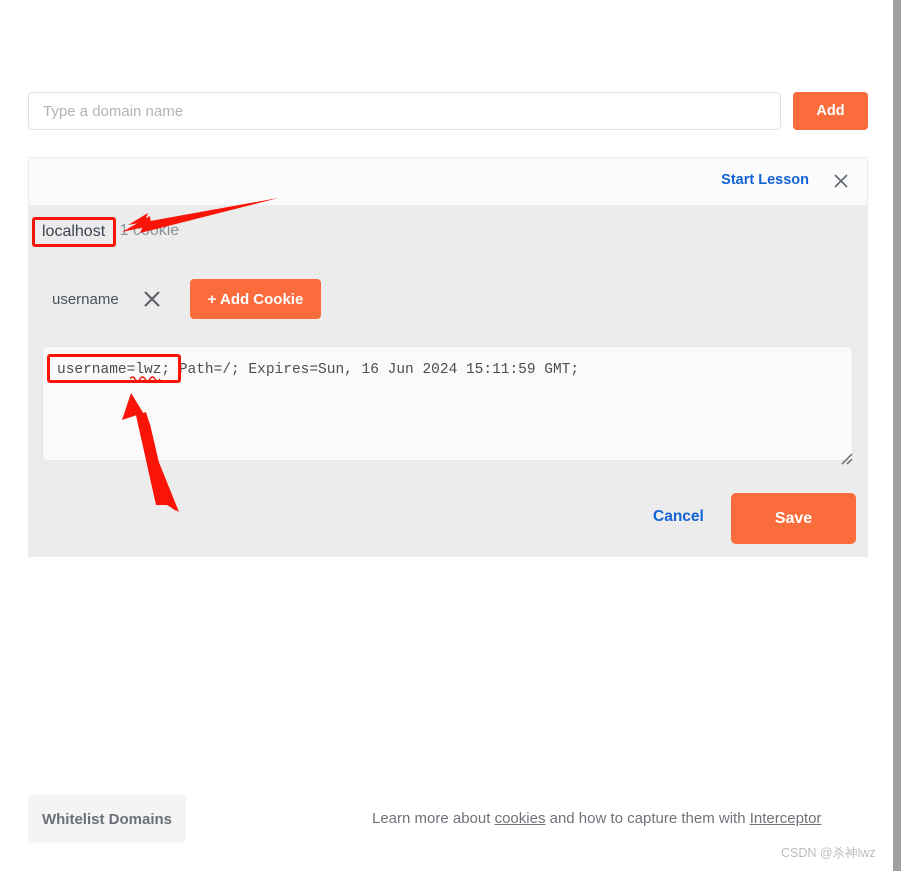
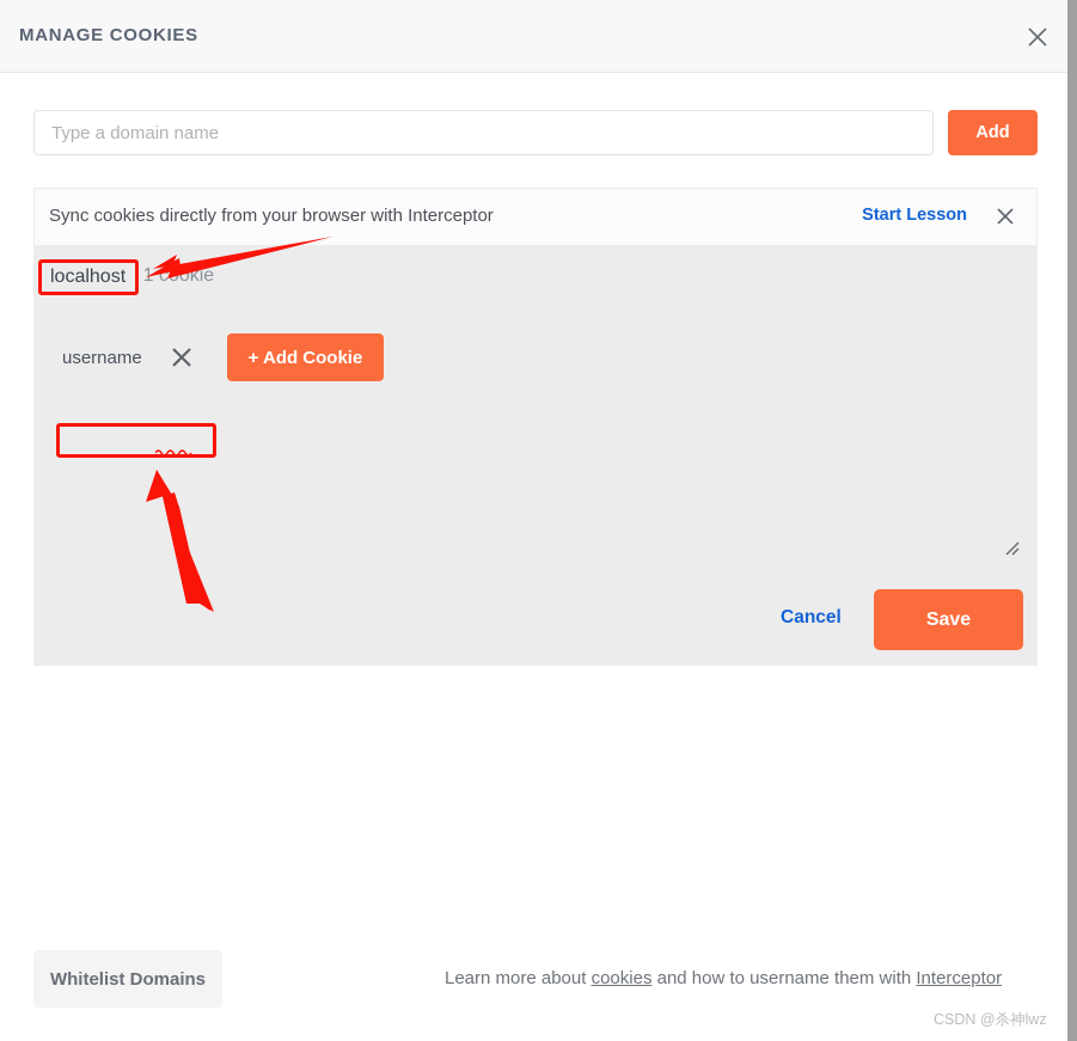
+ MANAGE COOKIES
  Type a domain name
  Add
+ Sync cookies directly from your browser with Interceptor
  Start Lesson
  localhost 1 cokie
  username + Add Cookie
- username=lwz; Path=/; Expires=Sun, 16 Jun 2024 15:11:59 GMT;
  Cancel
  Save
  Whitelist Domains
- Learn more about cookies and how to capture them with Interceptor
+ Learn more about cookies and how to username them with Interceptor
  CSDN @杀神lwz
